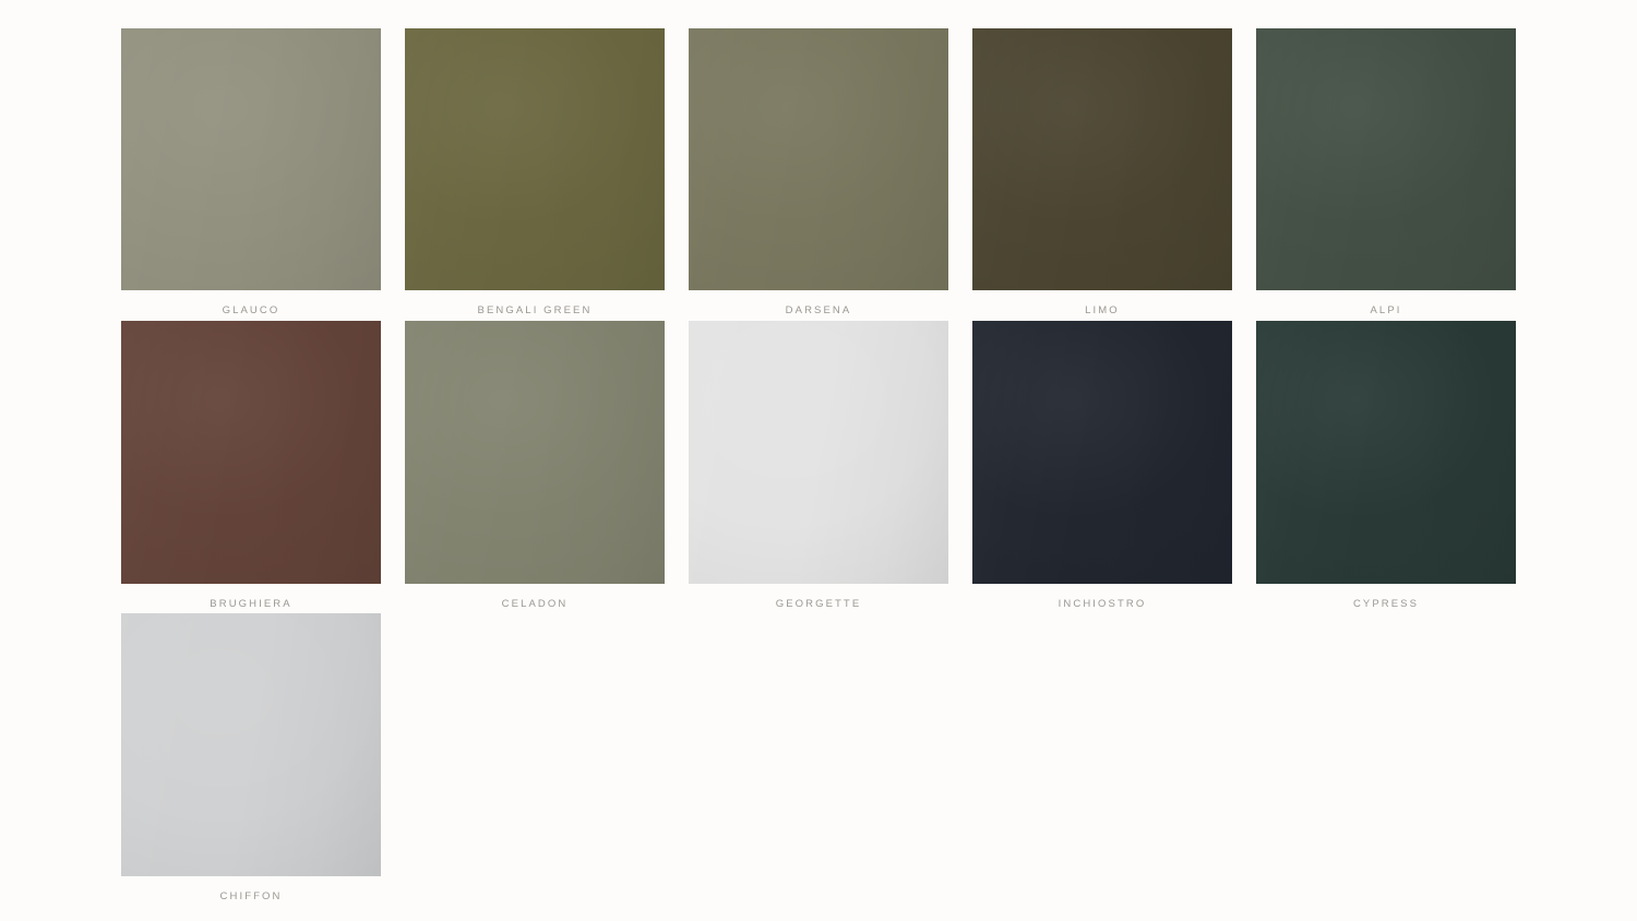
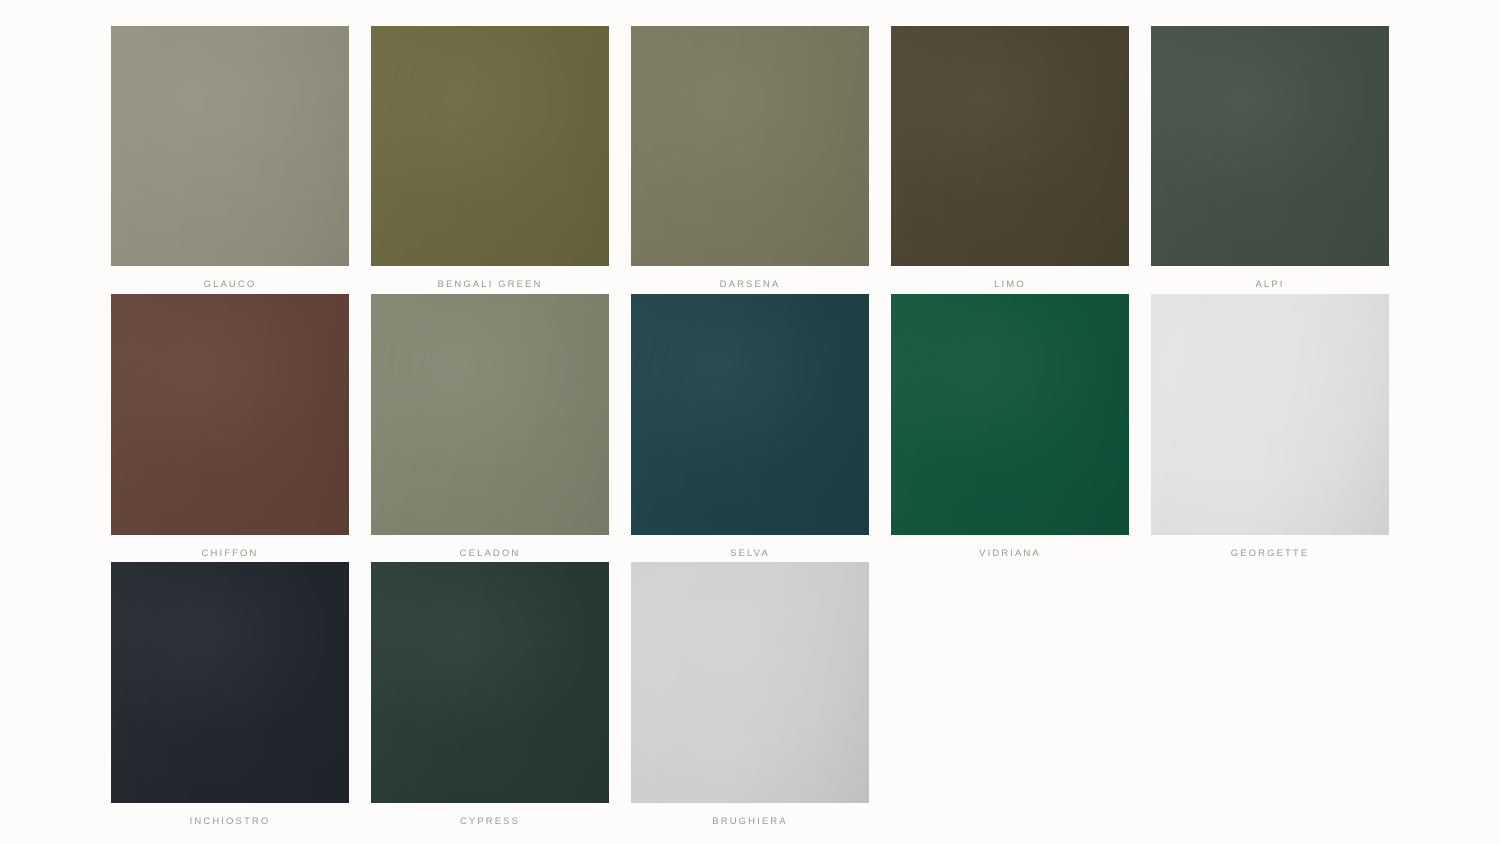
  GLAUCO
  BENGALI GREEN
  DARSENA
  LIMO
  ALPI
- BRUGHIERA
+ CHIFFON
  CELADON
+ SELVA
+ VIDRIANA
  GEORGETTE
  INCHIOSTRO
  CYPRESS
- CHIFFON
+ BRUGHIERA
